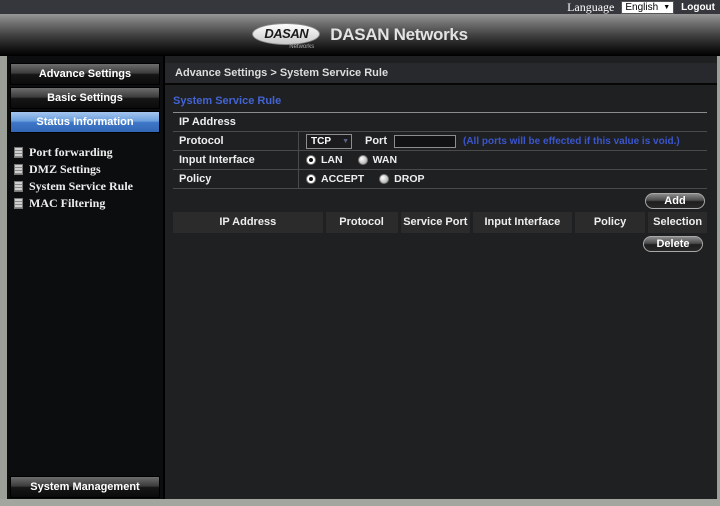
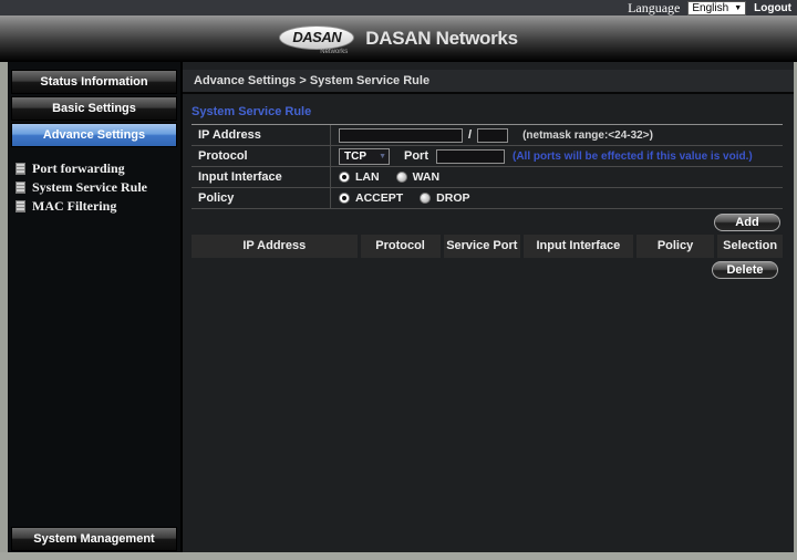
  Language
  English
  Logout
  DASAN
  DASAN Networks
- Advance Settings
+ Status Information
  Basic Settings
- Status Information
+ Advance Settings
  Port forwarding
- DMZ Settings
  System Service Rule
  MAC Filtering
  System Management
  Advance Settings > System Service Rule
  System Service Rule
  IP Address
+ /
+ (netmask range:<24-32>)
  Protocol
  TCP
  Port
  (All ports will be effected if this value is void.)
  Input Interface
  LAN
  WAN
  Policy
  ACCEPT
  DROP
  Add
  IP Address
  Protocol
  Service Port
  Input Interface
  Policy
  Selection
  Delete
